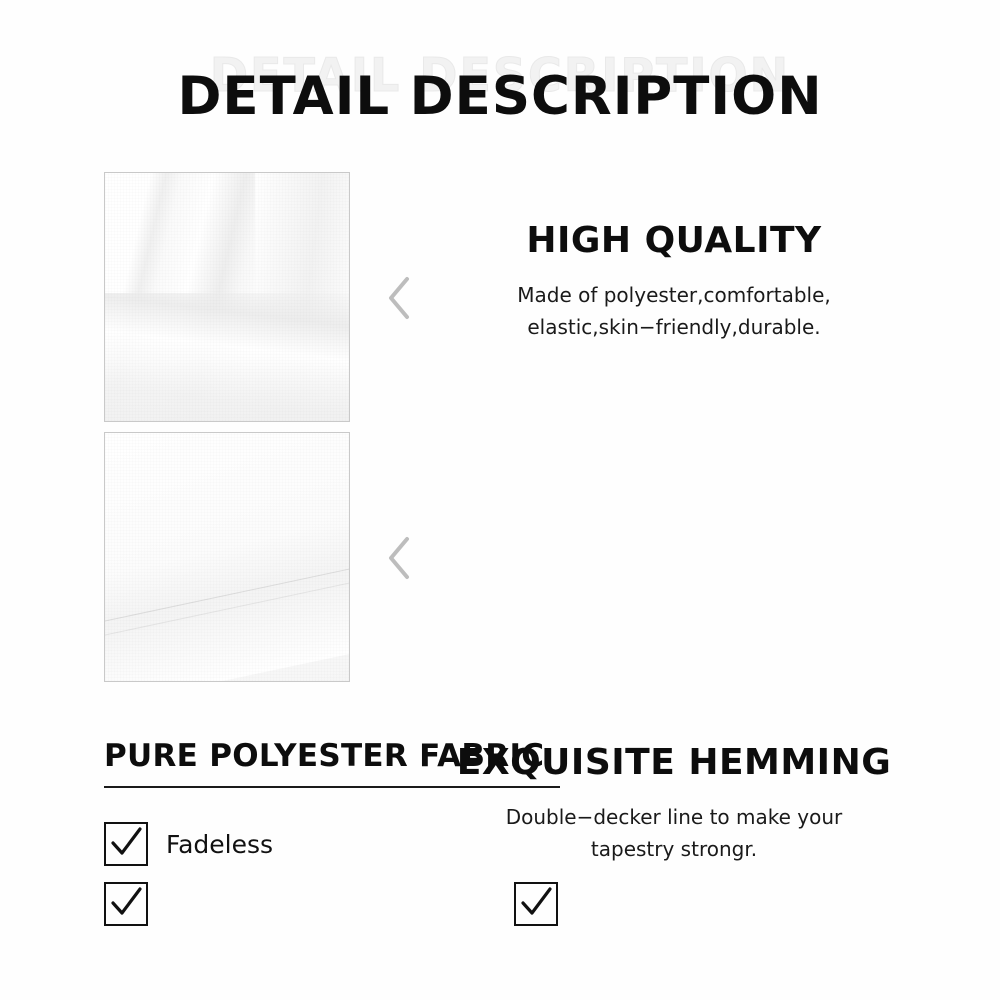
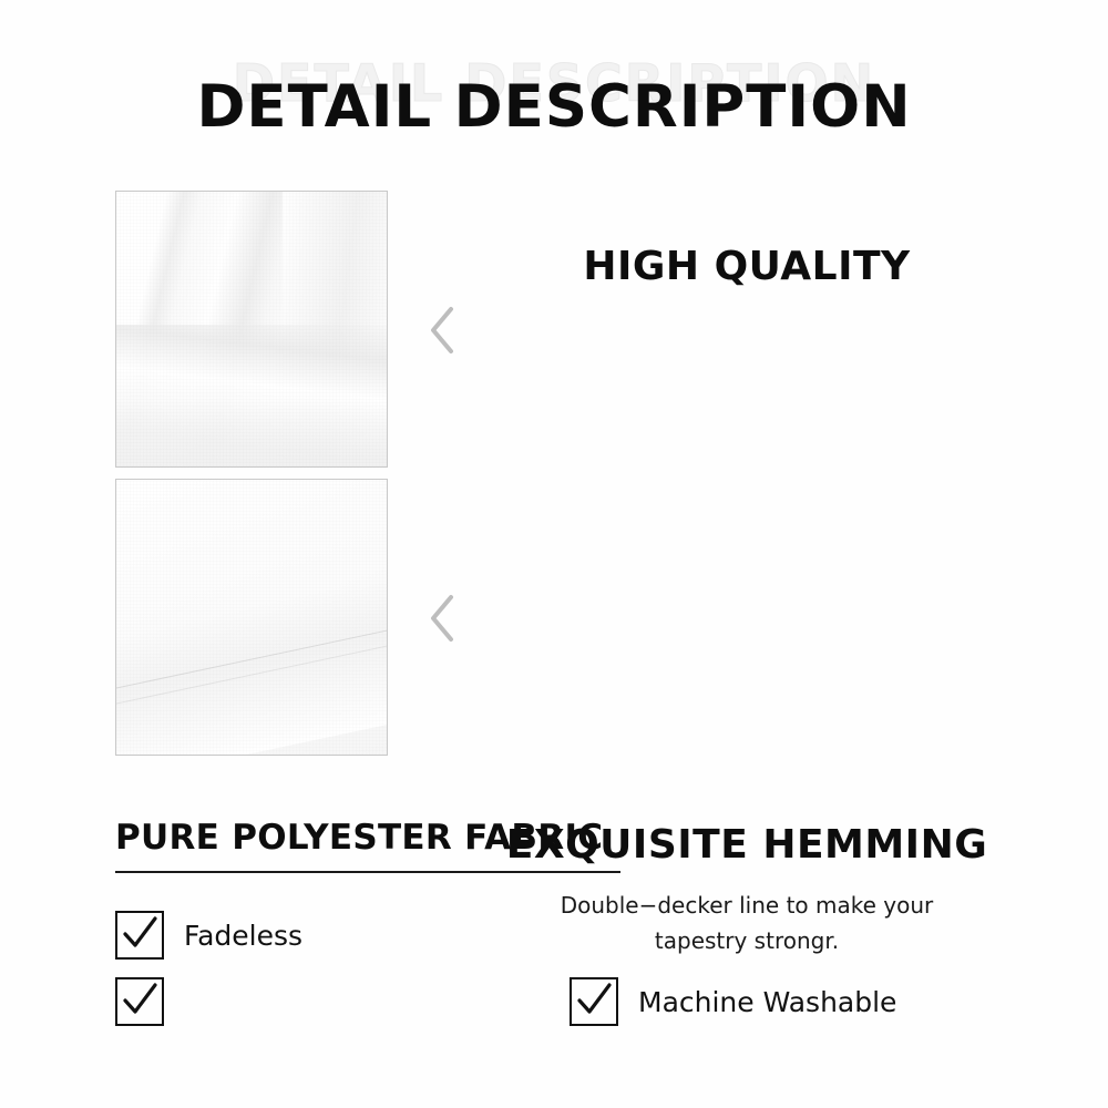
  DETAIL DESCRIPTION
  DETAIL DESCRIPTION
  HIGH QUALITY
- Made of polyester,comfortable,
- elastic,skin−friendly,durable.
  EXQUISITE HEMMING
  Double−decker line to make your
  tapestry strongr.
  PURE POLYESTER FABRIC
  Fadeless
+ Machine Washable
